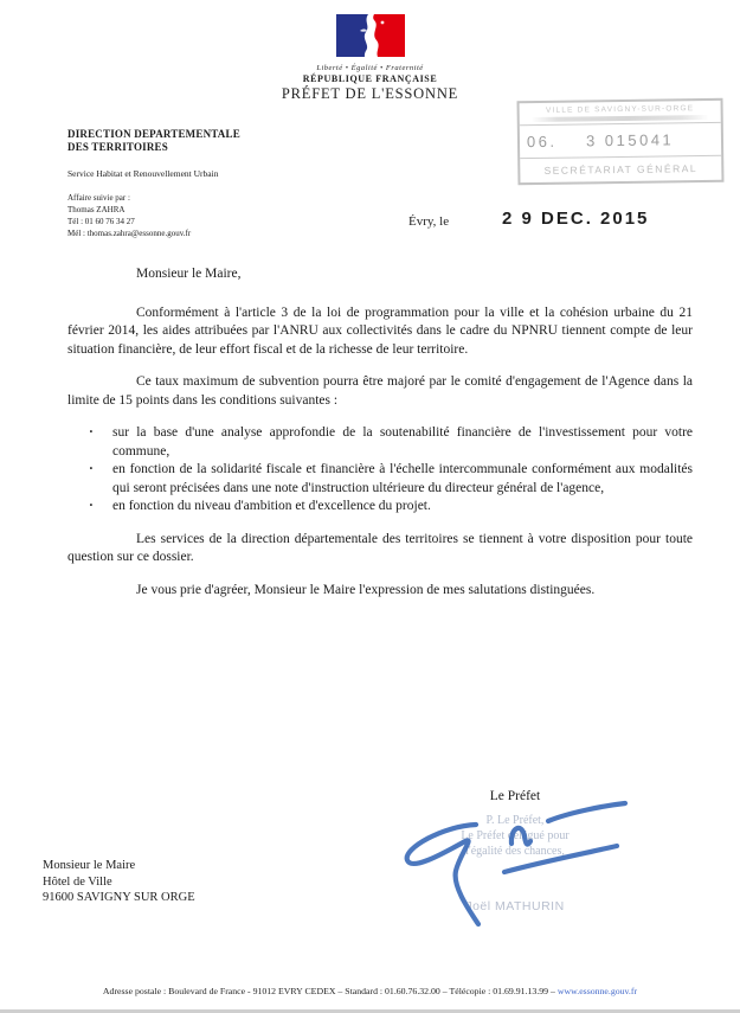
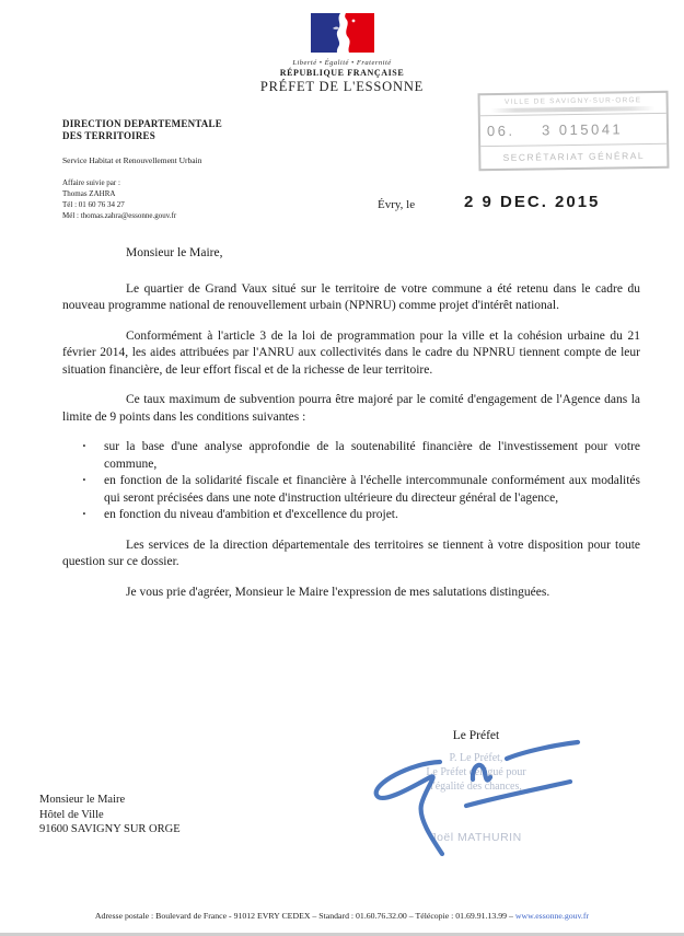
  RÉPUBLIQUE FRANÇAISE
  PRÉFET DE L'ESSONNE
  VILLE DE SAVIGNY-SUR-ORGE
  06. 3 015041
  SECRÉTARIAT GÉNÉRAL
  DIRECTION DEPARTEMENTALE
  DES TERRITOIRES
  Service Habitat et Renouvellement Urbain
  Affaire suivie par :
  Thomas ZAHRA
  Tél : 01 60 76 34 27
  Mél : thomas.zahra@essonne.gouv.fr
  Évry, le
  2 9 DEC. 2015
  Monsieur le Maire,
+ Le quartier de Grand Vaux situé sur le territoire de votre commune a été retenu dans le cadre du nouveau programme national de renouvellement urbain (NPNRU) comme projet d'intérêt national.
  Conformément à l'article 3 de la loi de programmation pour la ville et la cohésion urbaine du 21 février 2014, les aides attribuées par l'ANRU aux collectivités dans le cadre du NPNRU tiennent compte de leur situation financière, de leur effort fiscal et de la richesse de leur territoire.
- Ce taux maximum de subvention pourra être majoré par le comité d'engagement de l'Agence dans la limite de 15 points dans les conditions suivantes :
+ Ce taux maximum de subvention pourra être majoré par le comité d'engagement de l'Agence dans la limite de 9 points dans les conditions suivantes :
  ·
  sur la base d'une analyse approfondie de la soutenabilité financière de l'investissement pour votre commune,
  ·
  en fonction de la solidarité fiscale et financière à l'échelle intercommunale conformément aux modalités qui seront précisées dans une note d'instruction ultérieure du directeur général de l'agence,
  ·
  en fonction du niveau d'ambition et d'excellence du projet.
  Les services de la direction départementale des territoires se tiennent à votre disposition pour toute question sur ce dossier.
  Je vous prie d'agréer, Monsieur le Maire l'expression de mes salutations distinguées.
  Le Préfet
  P. Le Préfet,
  Le Préfetélgué pour
  l'égalité des chances,
  oël MATHURIN
  Monsieur le Maire
  Hôtel de Ville
  91600 SAVIGNY SUR ORGE
  Adresse postale : Boulevard de France - 91012 EVRY CEDEX – Standard : 01.60.76.32.00 – Télécopie : 01.69.91.13.99 – www.essonne.gouv.fr
